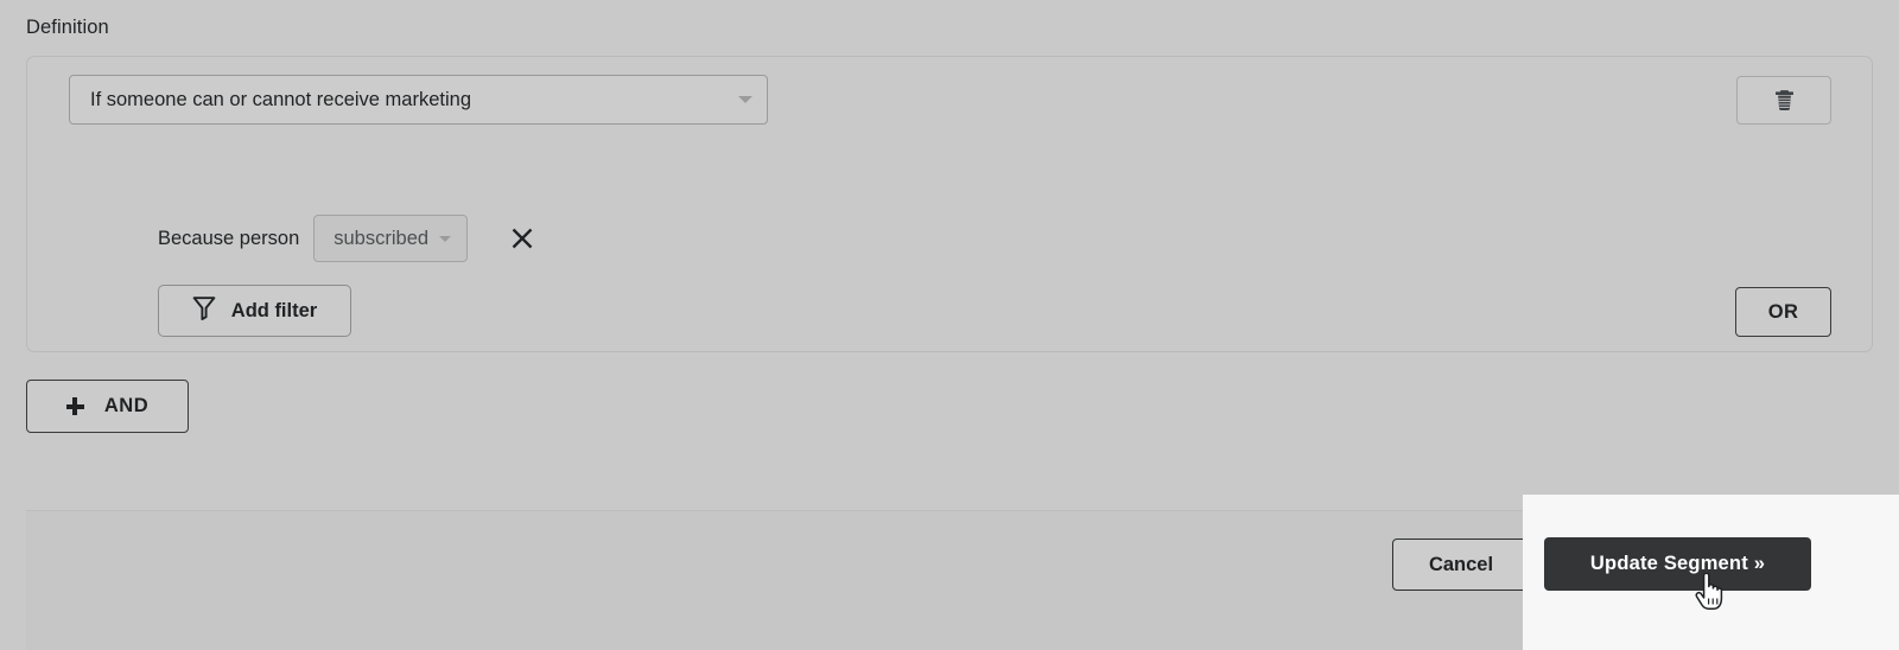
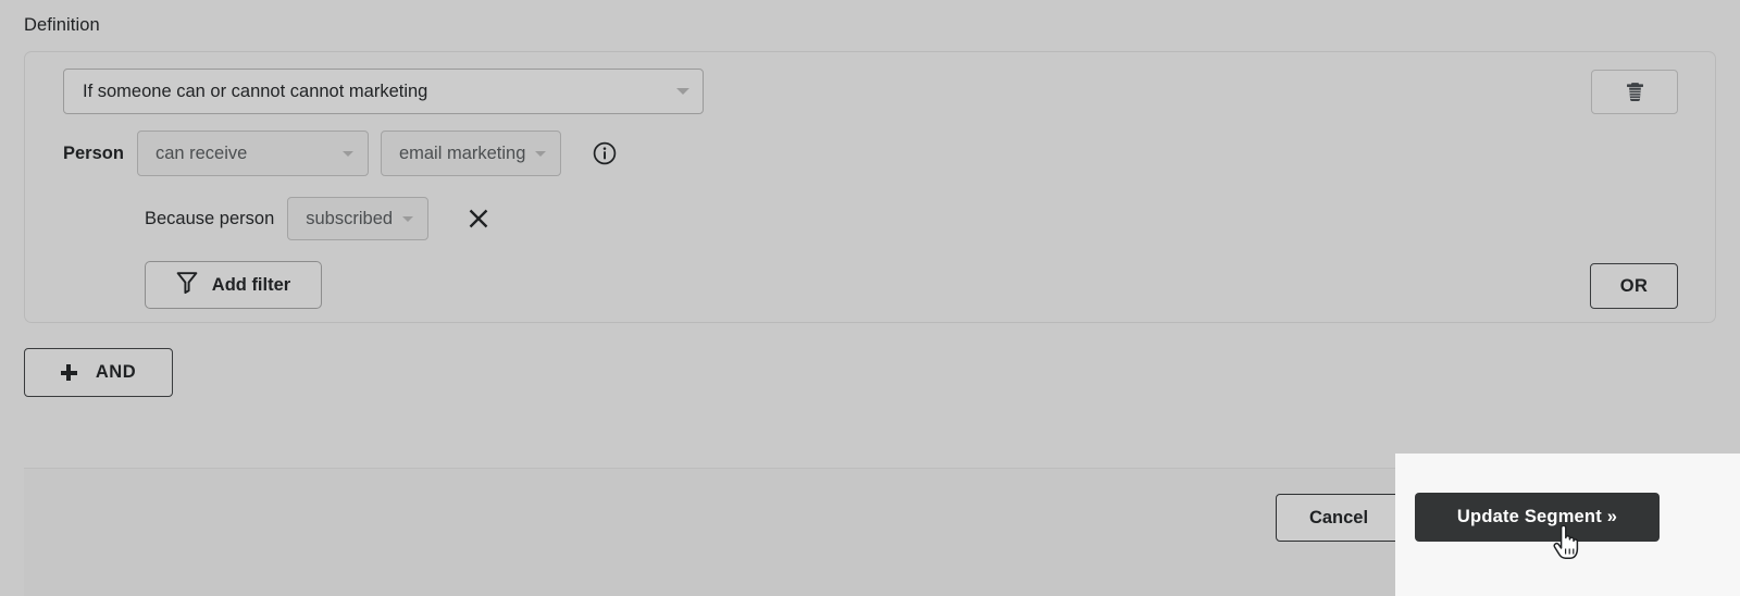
  Definition
- If someone can or cannot receive marketing
+ If someone can or cannot cannot marketing
+ Person
+ can receive
+ email marketing
  Because person
  subscribed
  Add filter
  OR
  AND
  Cancel
  Update Segment »
